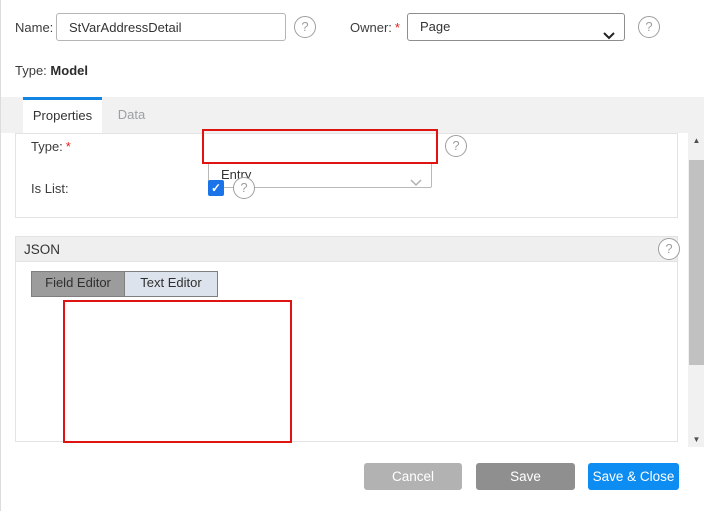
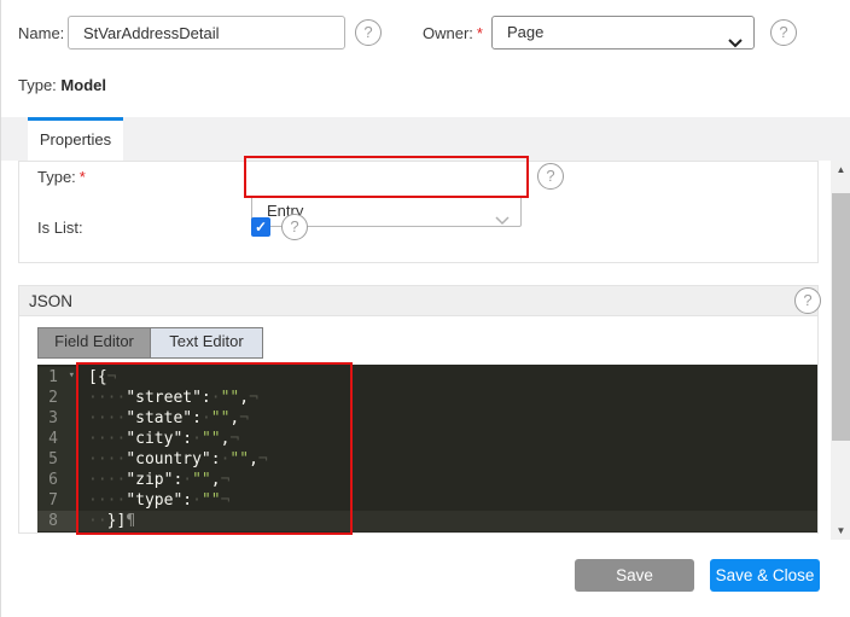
  Name:
  StVarAddressDetail
  ?
  Owner: *
  Page
  ?
  Type: Model
  Properties
- Data
  Type: *
  Entry
  ?
  Is List:
  ✓
  ?
  JSON
  ?
  Field Editor Text Editor
+ 1
+ ▾
+ [{¬
+ 2
+ ····"street":·"",¬
+ 3
+ ····"state":·"",¬
+ 4
+ ····"city":·"",¬
+ 5
+ ····"country":·"",¬
+ 6
+ ····"zip":·"",¬
+ 7
+ ····"type":·""¬
+ 8
+ ··}]¶
  ▲
  ▼
- Cancel
  Save
  Save & Close
